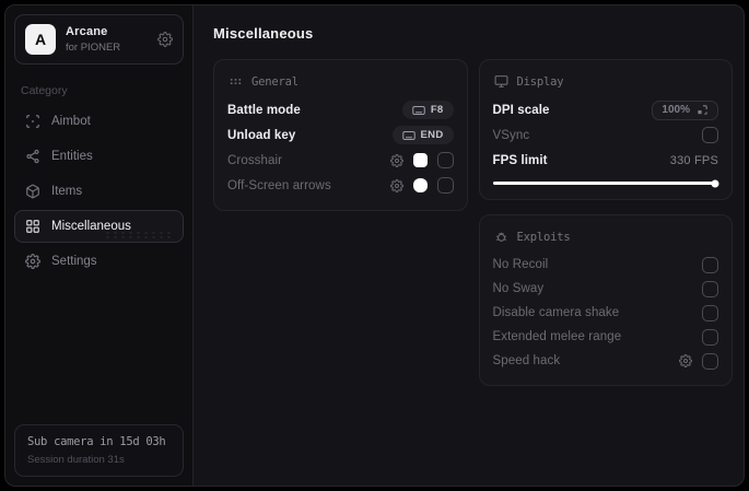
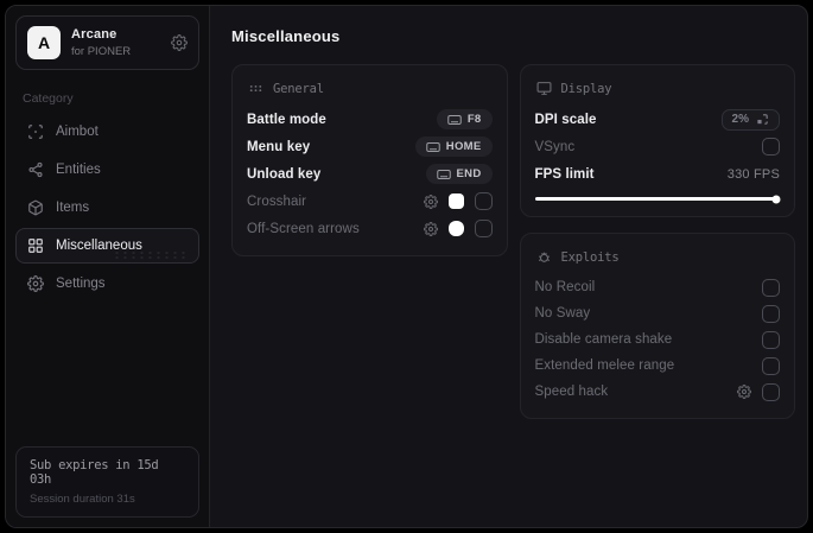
  A
  Arcane
  for PIONER
  Category
  Aimbot
  Entities
  Items
  Miscellaneous
  Settings
- Sub camera in 15d 03h
+ Sub expires in 15d 03h
  Session duration 31s
  Miscellaneous
  General
  Battle mode
  F8
+ Menu key
+ HOME
  Unload key
  END
  Crosshair
  Off-Screen arrows
  Display
  DPI scale
- 100%
+ 2%
  VSync
  FPS limit
  330 FPS
  Exploits
  No Recoil
  No Sway
  Disable camera shake
  Extended melee range
  Speed hack
